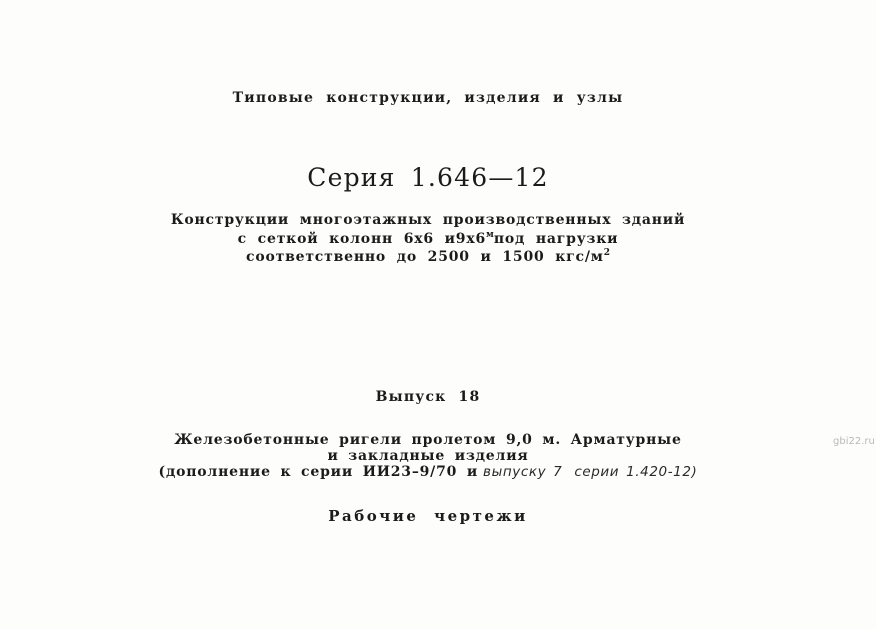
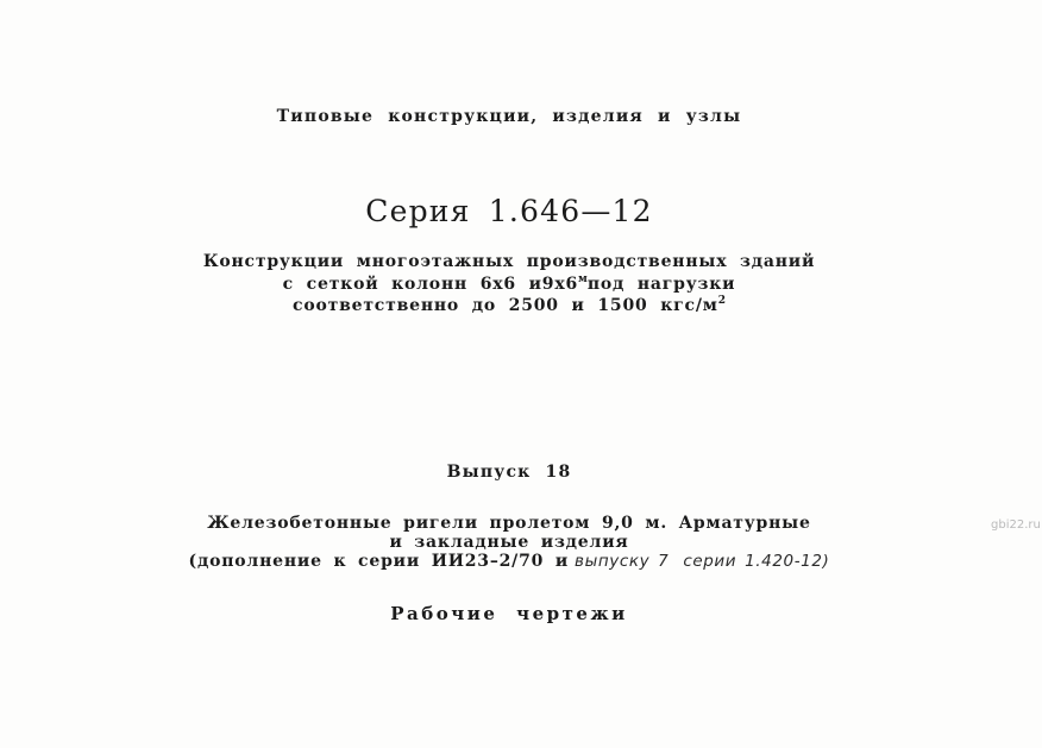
  Типовые конструкции, изделия и узлы
  Серия 1.646—12
  Конструкции многоэтажных производственных зданий
  с сеткой колонн 6х6 и9х6мпод нагрузки
  соответственно до 2500 и 1500 кгс/м2
  Выпуск 18
  Железобетонные ригели пролетом 9,0 м. Арматурные
  и закладные изделия
- (дополнение к серии ИИ23–9/70 и выпуску 7 серии 1.420-12)
+ (дополнение к серии ИИ23–2/70 и выпуску 7 серии 1.420-12)
  Рабочие чертежи
  gbi22.ru
